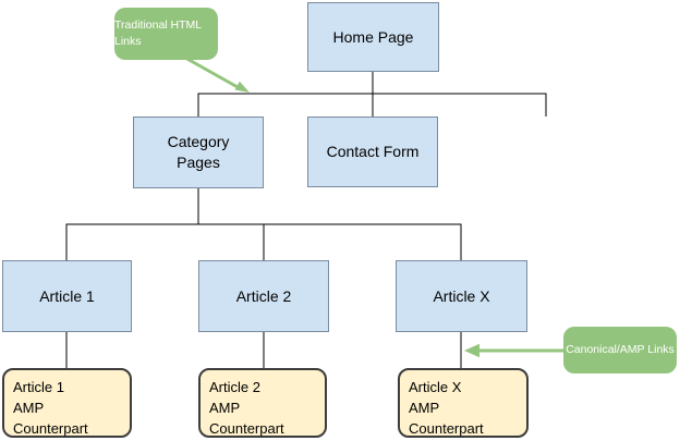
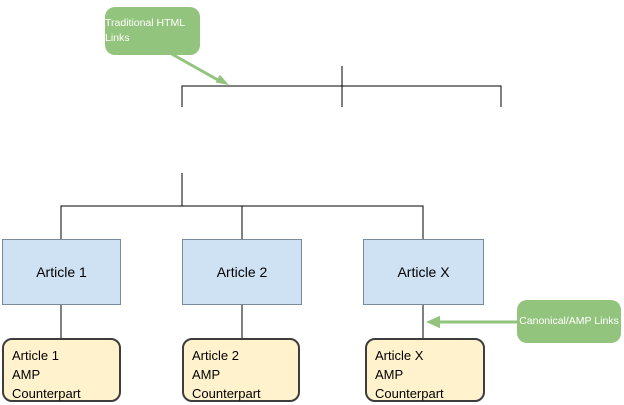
- Home Page
- Category
- Pages
- Contact Form
  Article 1
  Article 2
  Article X
  Article 1
  AMP
  Counterpart
  Article 2
  AMP
  Counterpart
  Article X
  AMP
  Counterpart
  Traditional HTML Links
  Canonical/AMP Links
